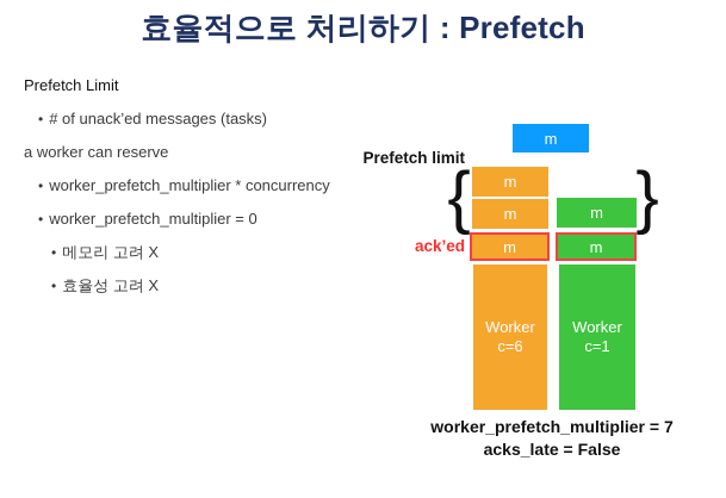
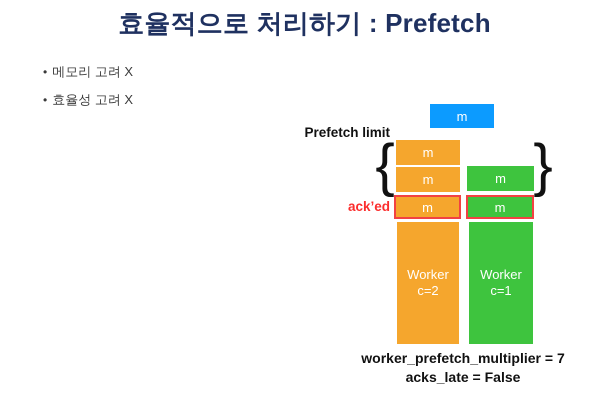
  효율적으로 처리하기 : Prefetch
- Prefetch Limit
- • # of unack’ed messages (tasks)
- a worker can reserve
- • worker_prefetch_multiplier * concurrency
- • worker_prefetch_multiplier = 0
  • 메모리 고려 X
  • 효율성 고려 X
  m
  Prefetch limit
  {
  }
  m
  m
  m
  ack’ed
  m
  m
  Worker
- c=6
+ c=2
  Worker
  c=1
  worker_prefetch_multiplier = 7
  acks_late = False
